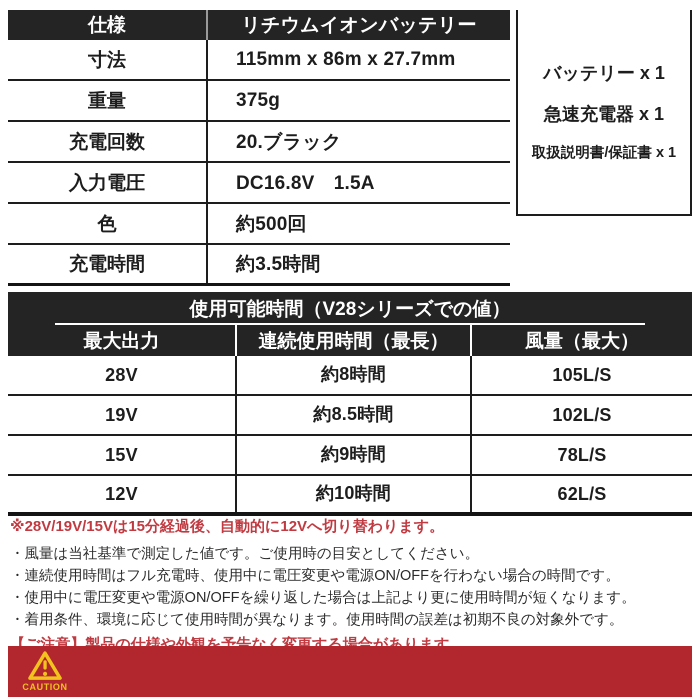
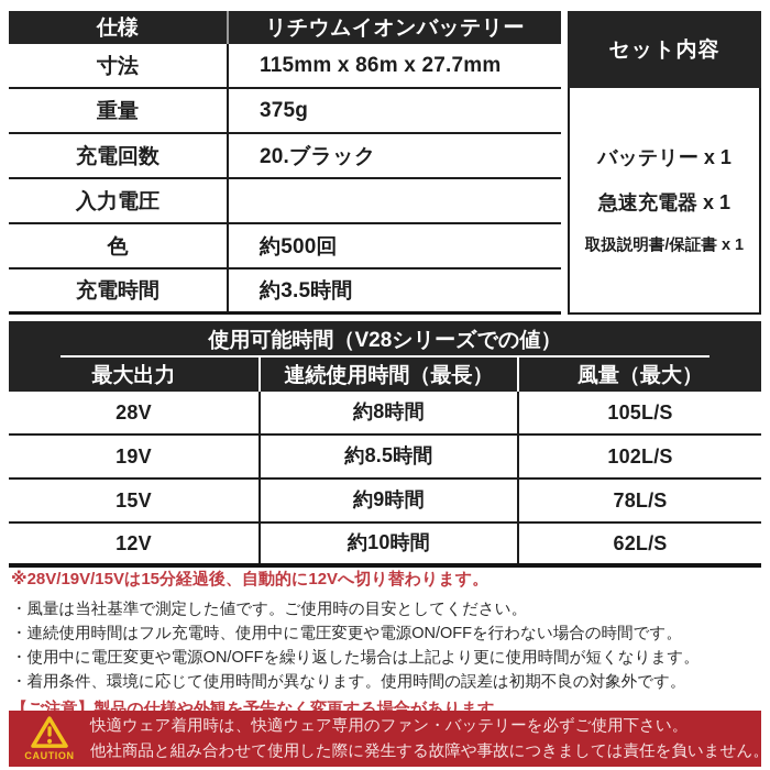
  仕様
  リチウムイオンバッテリー
  寸法
  115mm x 86m x 27.7mm
  重量
  375g
  充電回数
  20.ブラック
  入力電圧
- DC16.8V 1.5A
  色
  約500回
  充電時間
  約3.5時間
+ セット内容
  バッテリー x 1
  急速充電器 x 1
  取扱説明書/保証書 x 1
  使用可能時間（V28シリーズでの値）
  最大出力
  連続使用時間（最長）
  風量（最大）
  28V
  約8時間
  105L/S
  19V
  約8.5時間
  102L/S
  15V
  約9時間
  78L/S
  12V
  約10時間
  62L/S
  ※28V/19V/15Vは15分経過後、自動的に12Vへ切り替わります。
  ・風量は当社基準で測定した値です。ご使用時の目安としてください。
  ・連続使用時間はフル充電時、使用中に電圧変更や電源ON/OFFを行わない場合の時間です。
  ・使用中に電圧変更や電源ON/OFFを繰り返した場合は上記より更に使用時間が短くなります。
  ・着用条件、環境に応じて使用時間が異なります。使用時間の誤差は初期不良の対象外です。
  【ご注意】製品の仕様や外観を予告なく変更する場合があります。
  CAUTION
+ 快適ウェア着用時は、快適ウェア専用のファン・バッテリーを必ずご使用下さい。
+ 他社商品と組み合わせて使用した際に発生する故障や事故につきましては責任を負いません。
